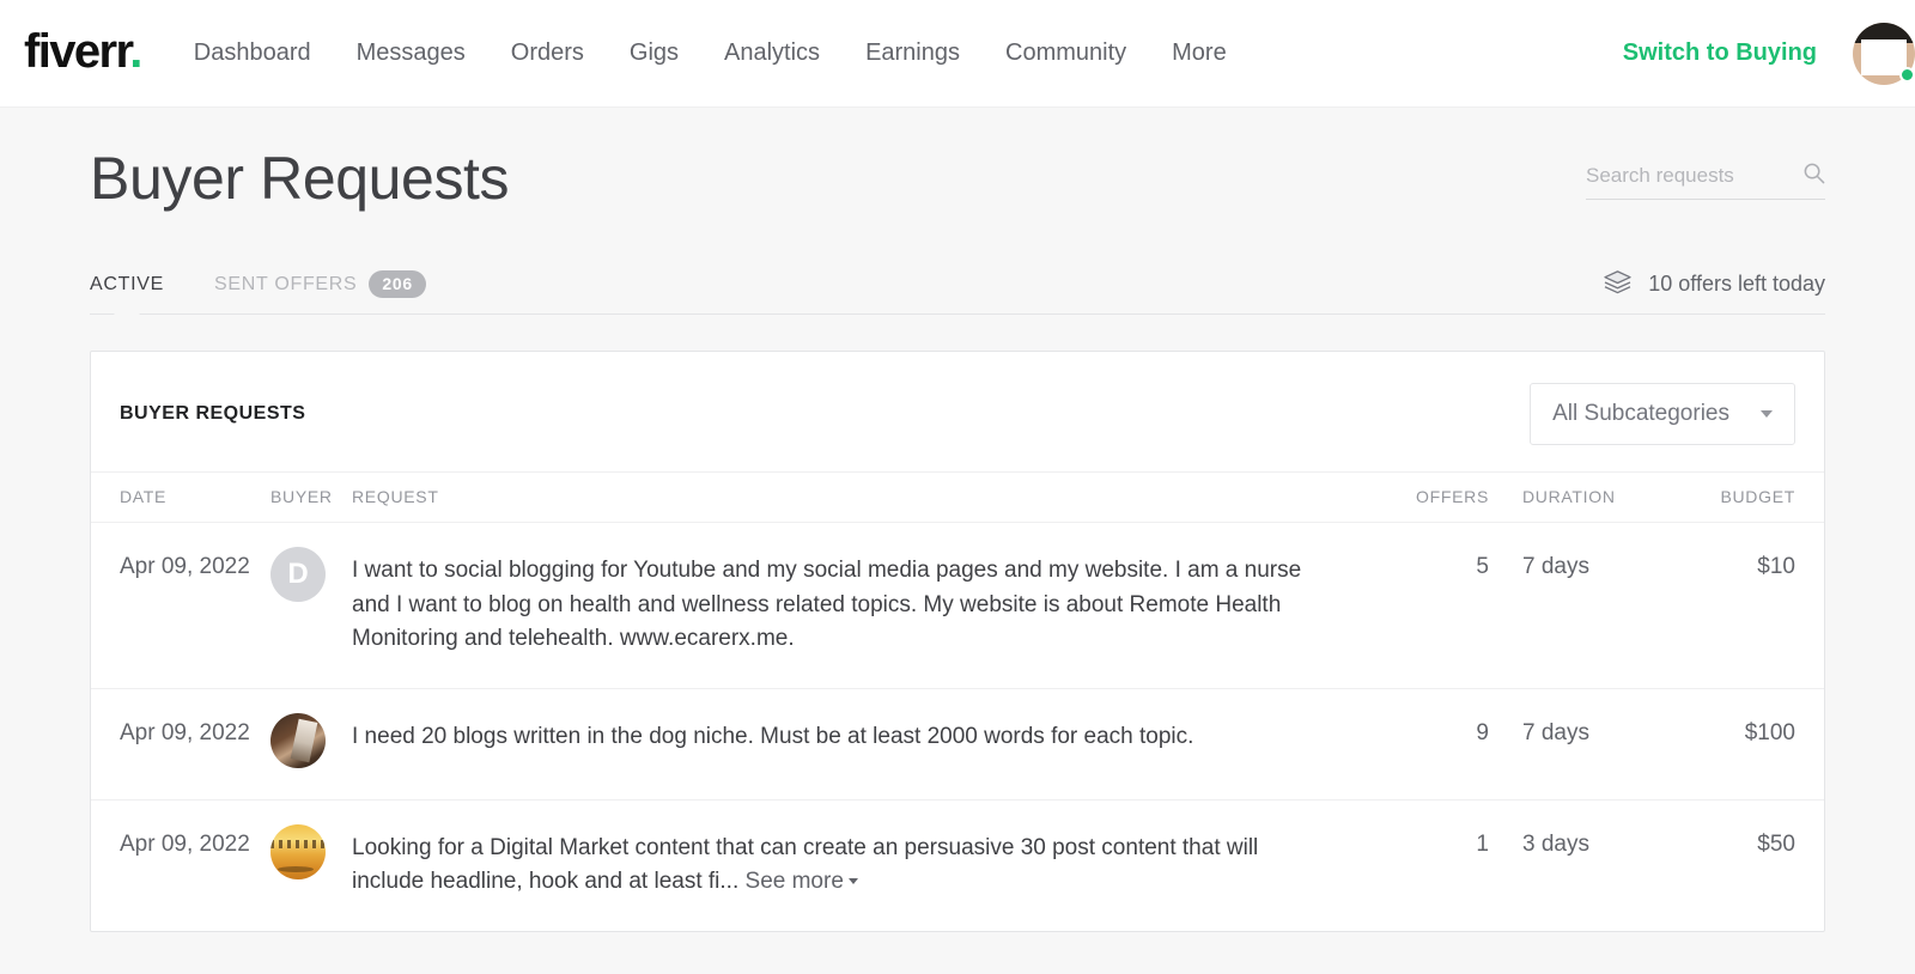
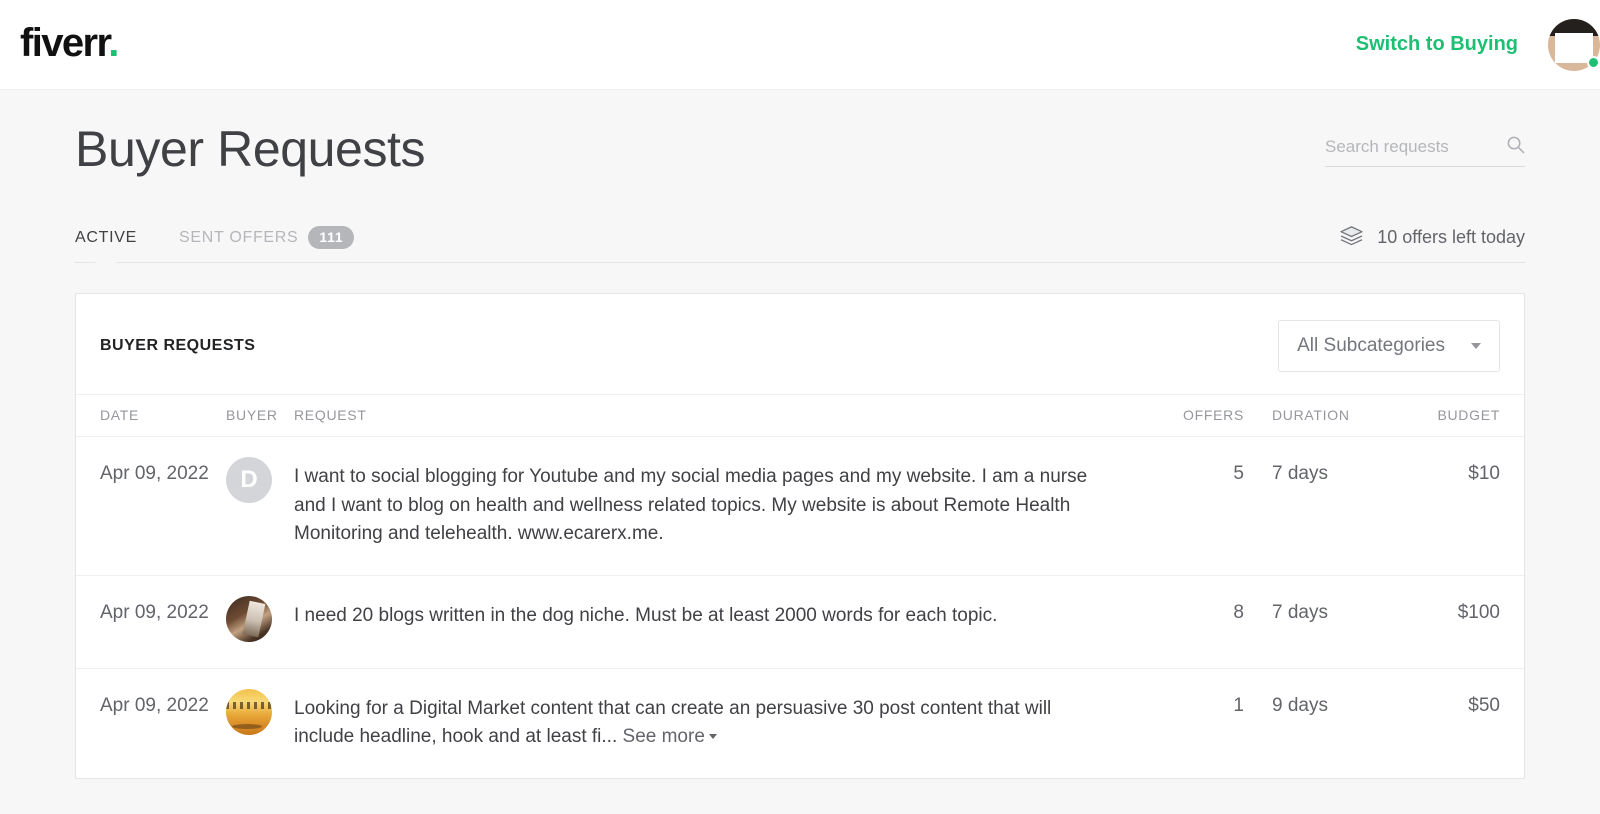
  fiverr.
- Dashboard
- Messages
- Orders
- Gigs
- Analytics
- Earnings
- Community
- More
  Switch to Buying
  Buyer Requests
  Search requests
  ACTIVE
  SENT OFFERS
- 206
+ 111
  10 offers left today
  BUYER REQUESTS
  All Subcategories
  DATE	BUYER	REQUEST	OFFERS	DURATION	BUDGET
  Apr 09, 2022	D	I want to social blogging for Youtube and my social media pages and my website. I am a nurse and I want to blog on health and wellness related topics. My website is about Remote Health Monitoring and telehealth. www.ecarerx.me.	5	7 days	$10
- Apr 09, 2022		I need 20 blogs written in the dog niche. Must be at least 2000 words for each topic.	9	7 days	$100
+ Apr 09, 2022		I need 20 blogs written in the dog niche. Must be at least 2000 words for each topic.	8	7 days	$100
- Apr 09, 2022		Looking for a Digital Market content that can create an persuasive 30 post content that will include headline, hook and at least fi... See more	1	3 days	$50
+ Apr 09, 2022		Looking for a Digital Market content that can create an persuasive 30 post content that will include headline, hook and at least fi... See more	1	9 days	$50
